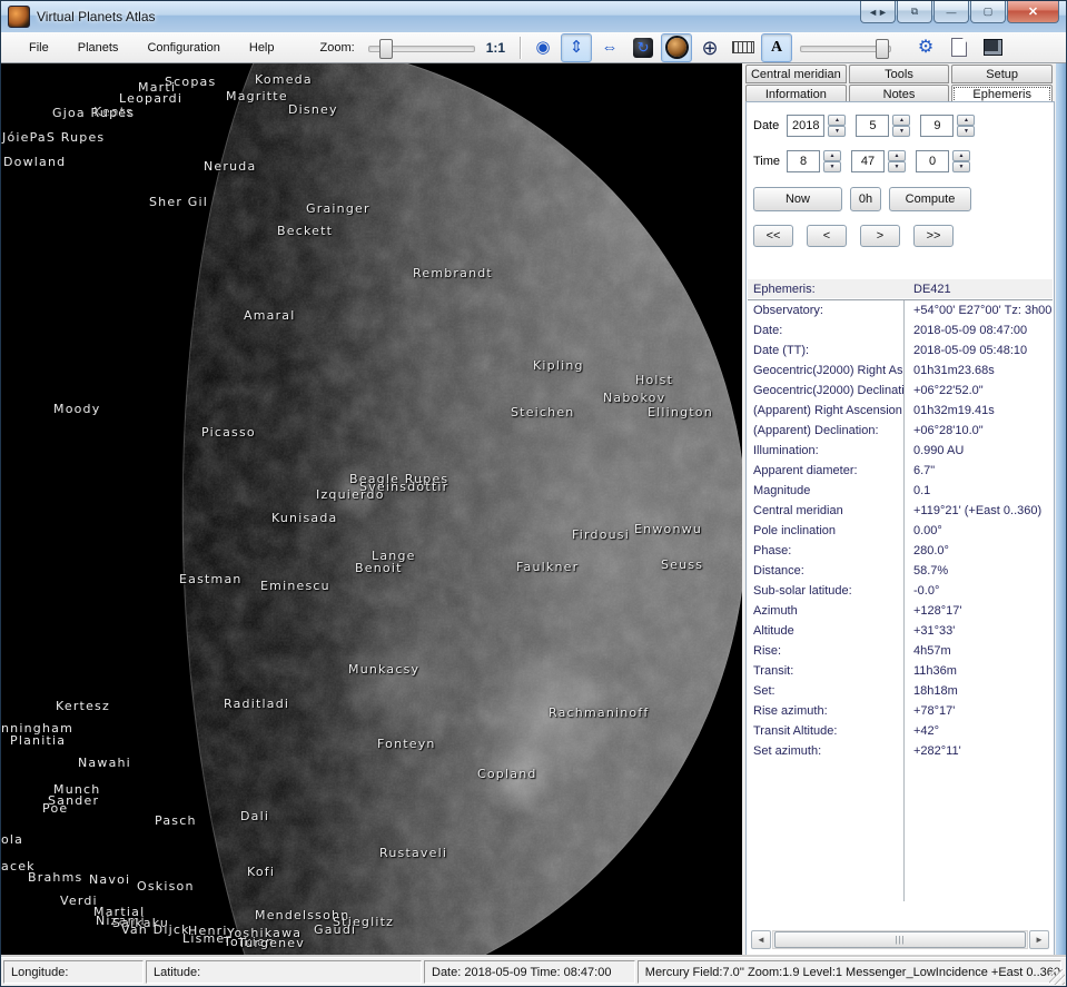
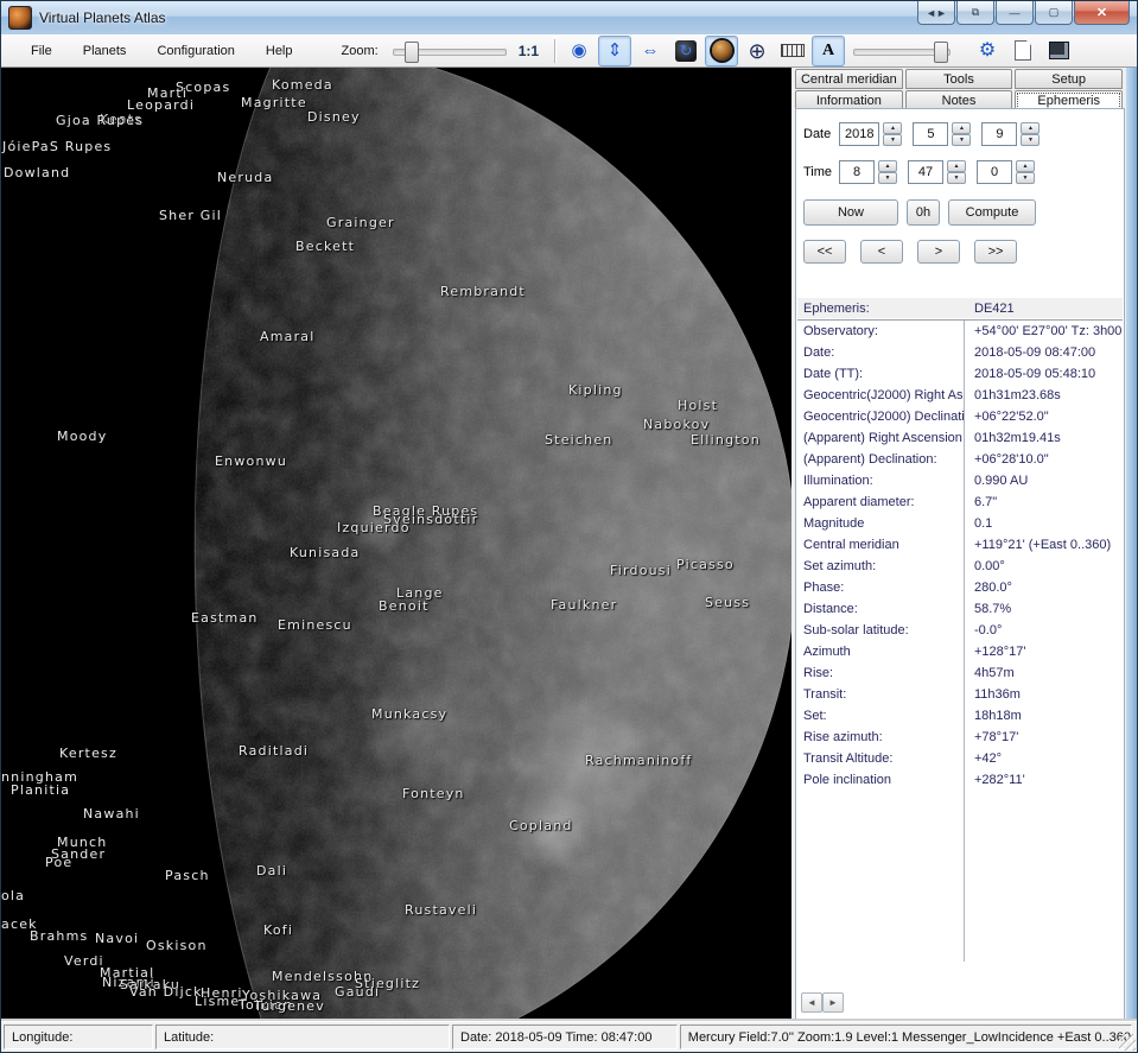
  Virtual Planets Atlas
  ◄►
  ⧉
  —
  ▢
  ✕
  File
  Planets
  Configuration
  Help
  Zoom:
  1:1
  ◉
  ⇕
  ⇔
  ↻
  ⊕
  A
  ⚙
  Scopas
  Komeda
  Marti
  Leopardi
  Keats
  Gjoa Rupes
  Magritte
  Disney
  JóiePaS Rupes
  Dowland
  Neruda
  Sher Gil
  Grainger
  Beckett
  Rembrandt
  Amaral
  Kipling
  Holst
  Nabokov
  Steichen
  Ellington
  Moody
- Picasso
+ Enwonwu
  Beagle Rupes
  Sveinsdóttir
  Izquierdo
  Kunisada
  Lange
  Benoit
  Firdousi
- Enwonwu
+ Picasso
  Faulkner
  Seuss
  Eastman
  Eminescu
  Munkacsy
  Raditladi
  Kertesz
  nningham
  Planitia
  Nawahi
  Rachmaninoff
  Munch
  Sander
  Poe
  Fonteyn
  Copland
  Pasch
  Dali
  ola
  Rustaveli
  acek
  Brahms
  Navoi
  Kofi
  Oskison
  Verdi
  Martial
  Nizami
  Saikaku
  Van Dijck
  Henri
  Yoshikawa
  Lismer
  Tolkien
  Turgenev
  Mendelssohn
  Stieglitz
  Gaudí
  Central meridian
  Tools
  Setup
  Information
  Notes
  Ephemeris
  Date
  2018
  5
  9
  Time
  8
  47
  0
  Now
  0h
  Compute
  <<
  <
  >
  >>
  Ephemeris:
  DE421
  Observatory:
  +54°00' E27°00' Tz: 3h00
  Date:
  2018-05-09 08:47:00
  Date (TT):
  2018-05-09 05:48:10
  Geocentric(J2000) Right As
  01h31m23.68s
  Geocentric(J2000) Declinati
  +06°22'52.0"
  (Apparent) Right Ascension
  01h32m19.41s
  (Apparent) Declination:
  +06°28'10.0"
  Illumination:
  0.990 AU
  Apparent diameter:
  6.7"
  Magnitude
  0.1
  Central meridian
  +119°21' (+East 0..360)
- Pole inclination
+ Set azimuth:
  0.00°
  Phase:
  280.0°
  Distance:
  58.7%
  Sub-solar latitude:
  -0.0°
  Azimuth
  +128°17'
- Altitude
- +31°33'
  Rise:
  4h57m
  Transit:
  11h36m
  Set:
  18h18m
  Rise azimuth:
  +78°17'
  Transit Altitude:
  +42°
- Set azimuth:
+ Pole inclination
  +282°11'
  ◄
- |||
  ►
  Longitude:
  Latitude:
  Date: 2018-05-09 Time: 08:47:00
  Mercury Field:7.0'' Zoom:1.9 Level:1 Messenger_LowIncidence +East 0..3
